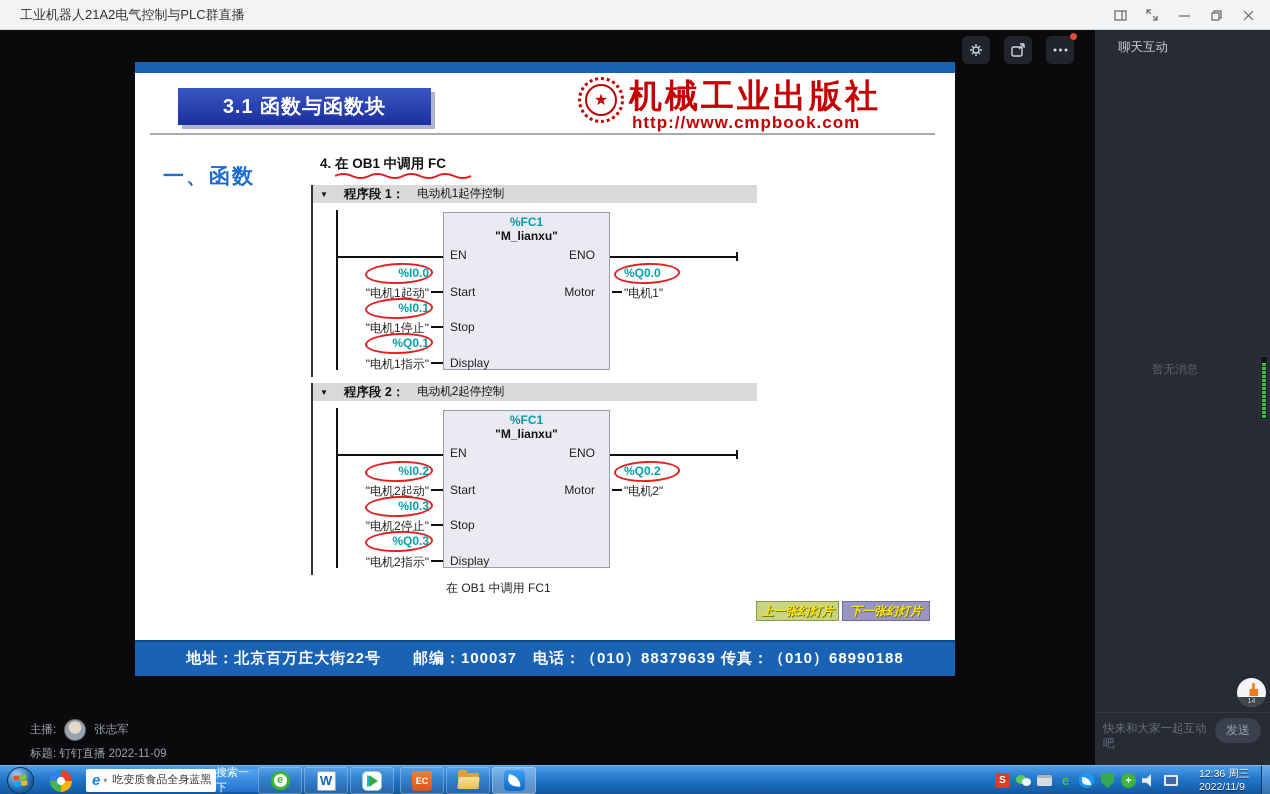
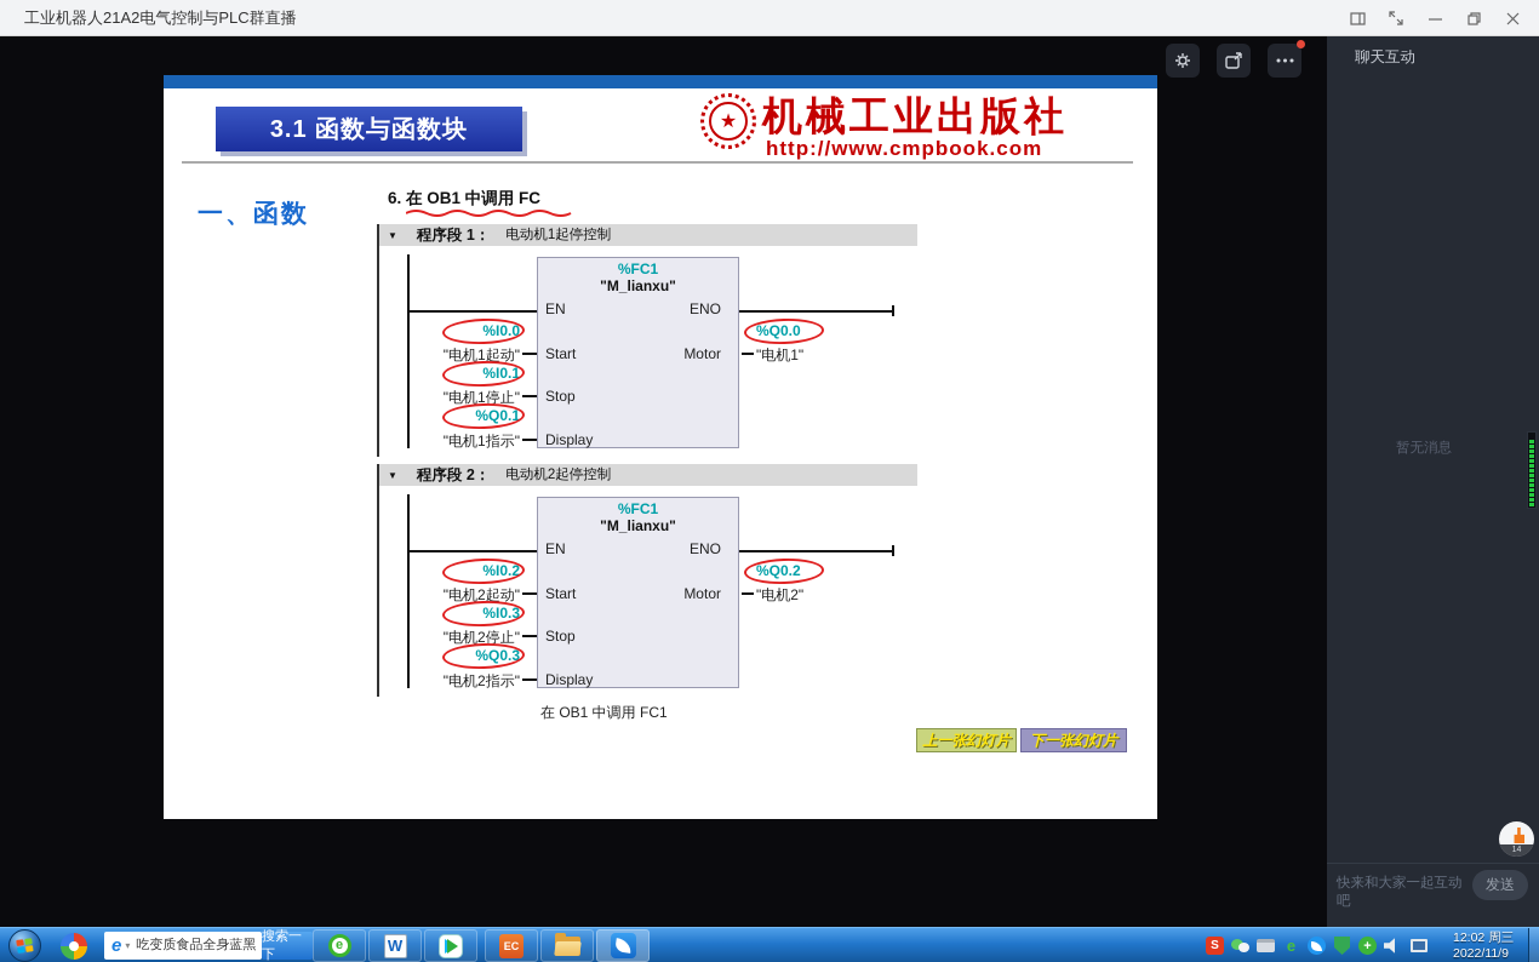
  工业机器人21A2电气控制与PLC群直播
  3.1 函数与函数块
  ★
  机械工业出版社
  http://www.cmpbook.com
  一、函数
- 4. 在 OB1 中调用 FC
+ 6. 在 OB1 中调用 FC
  ▼
  程序段 1：
  电动机1起停控制
  %FC1
  "M_lianxu"
  EN
  ENO
  %I0.0
  "电机1起动"
  Start
  %I0.1
  "电机1停止"
  Stop
  %Q0.1
  "电机1指示"
  Display
  Motor
  %Q0.0
  "电机1"
  ▼
  程序段 2：
  电动机2起停控制
  %FC1
  "M_lianxu"
  EN
  ENO
  %I0.2
  "电机2起动"
  Start
  %I0.3
  "电机2停止"
  Stop
  %Q0.3
  "电机2指示"
  Display
  Motor
  %Q0.2
  "电机2"
  在 OB1 中调用 FC1
  上一张幻灯片
  下一张幻灯片
- 地址：北京百万庄大街22号 邮编：100037 电话：（010）88379639 传真：（010）68990188
- 主播:
- 张志军
- 标题: 钉钉直播 2022-11-09
  聊天互动
  暂无消息
  快来和大家一起互动吧
  发送
  e
  ▾
  吃变质食品全身蓝黑
  搜索一下
  e
  W
  EC
  S
  e
  +
- 12:36 周三
+ 12:02 周三
  2022/11/9
